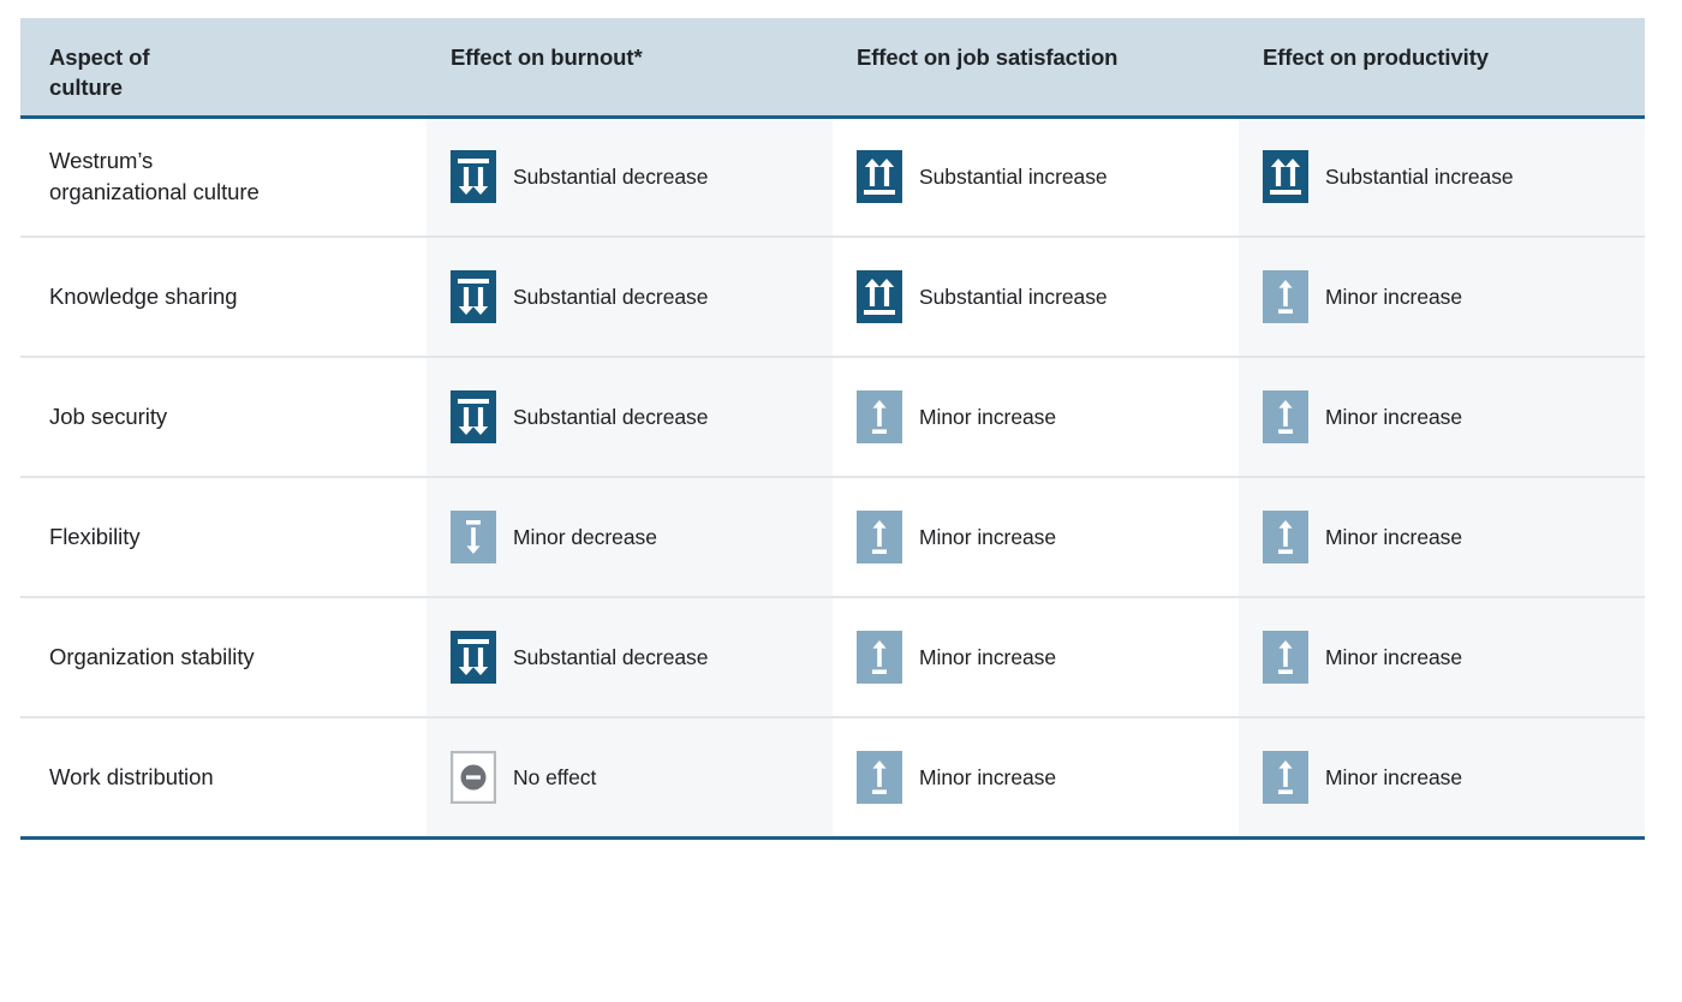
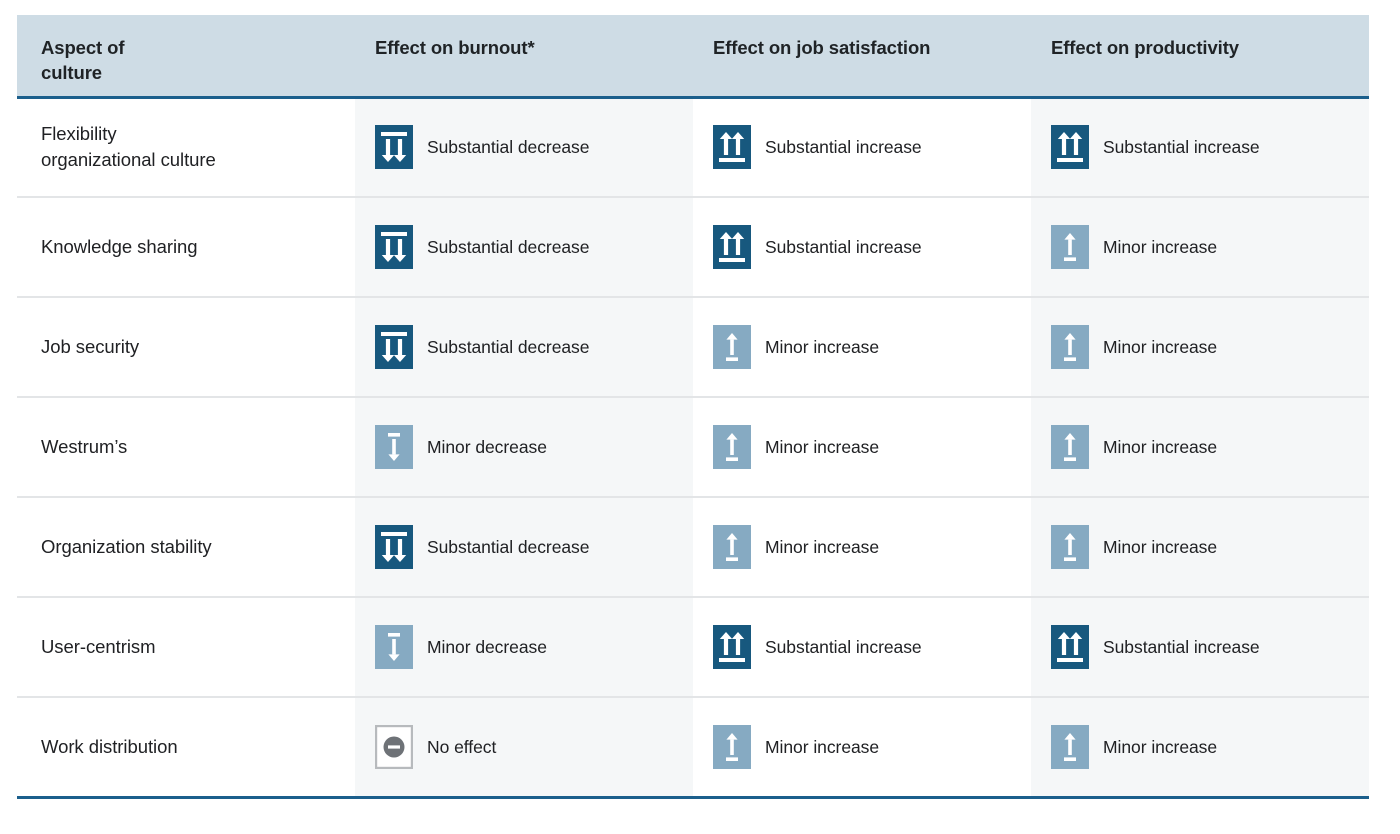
  Aspect of culture	Effect on burnout*	Effect on job satisfaction	Effect on productivity
- Westrum’sorganizational culture	Substantial decrease	Substantial increase	Substantial increase
+ Flexibilityorganizational culture	Substantial decrease	Substantial increase	Substantial increase
  Knowledge sharing	Substantial decrease	Substantial increase	Minor increase
  Job security	Substantial decrease	Minor increase	Minor increase
- Flexibility	Minor decrease	Minor increase	Minor increase
+ Westrum’s	Minor decrease	Minor increase	Minor increase
  Organization stability	Substantial decrease	Minor increase	Minor increase
+ User-centrism	Minor decrease	Substantial increase	Substantial increase
  Work distribution	No effect	Minor increase	Minor increase
